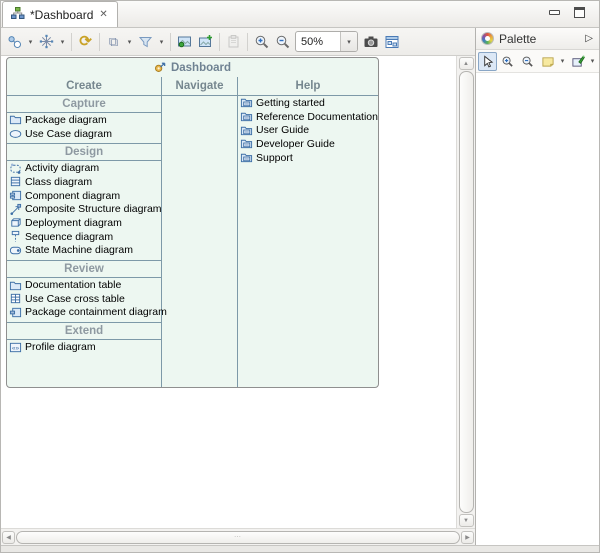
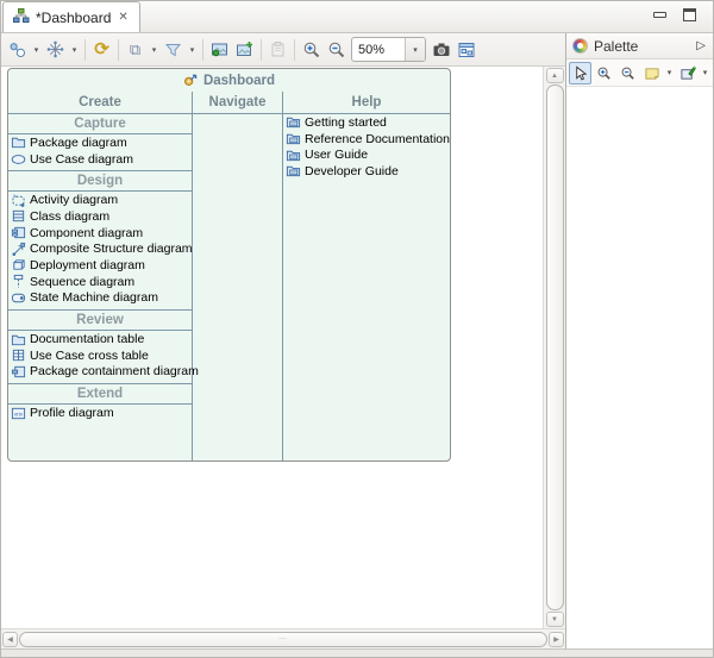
  *Dashboard
  ✕
  ⟳
  ⧉
  50%
  Dashboard
  Create
  Capture
  Package diagram
  Use Case diagram
  Design
  Activity diagram
  Class diagram
  Component diagram
  Composite Structure diagram
  Deployment diagram
  Sequence diagram
  State Machine diagram
  Review
  Documentation table
  Use Case cross table
  Package containment diagram
  Extend
  Profile diagram
  Navigate
  Help
  Getting started
  Reference Documentation
  User Guide
  Developer Guide
- Support
  Palette
  ▷
